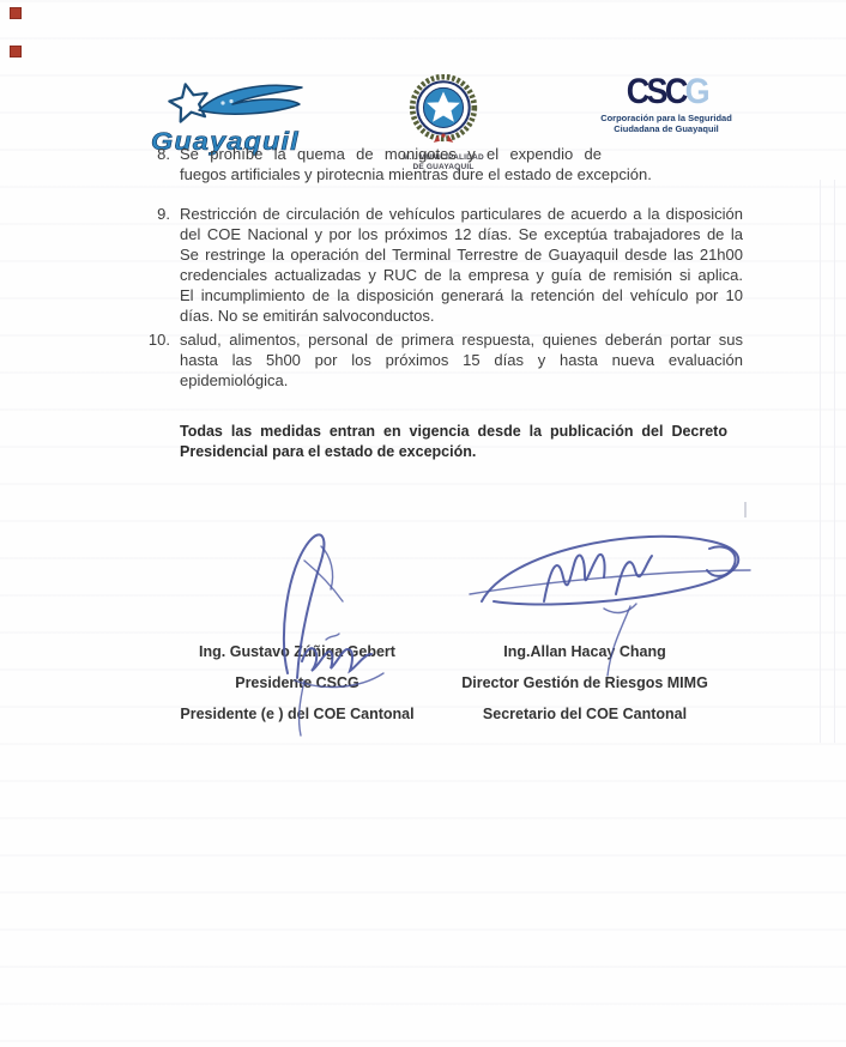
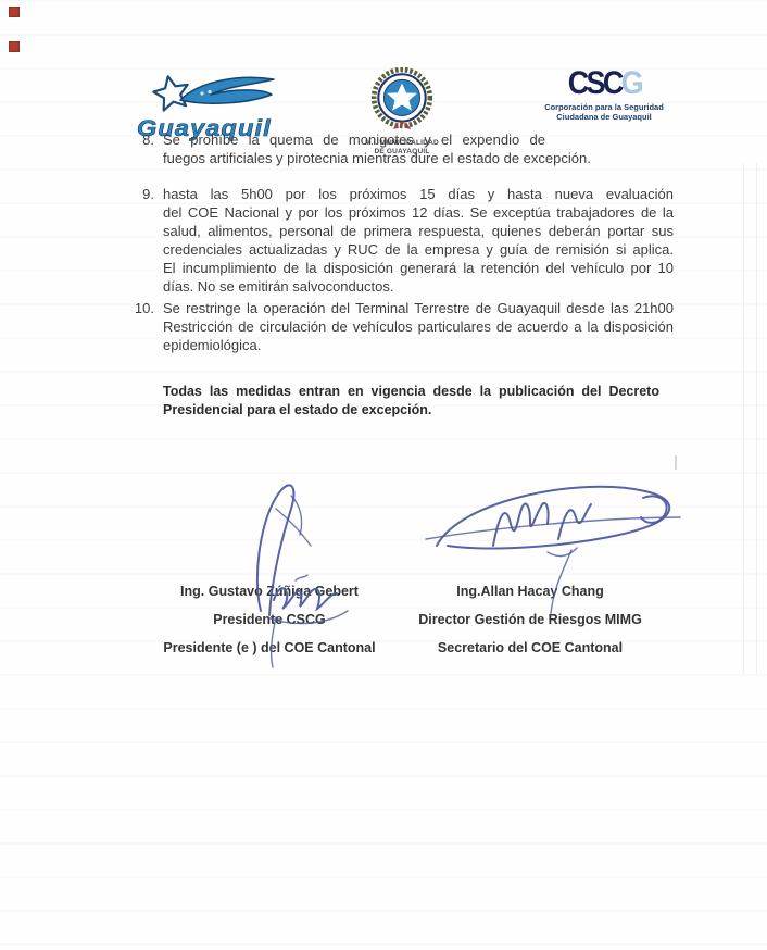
  Guayaquil
  CSCG
  Corporación para la Seguridad
  Ciudadana de Guayaquil
  8.
  Se prohíbe la quema de monigotes y el expendio de
  fuegos artificiales y pirotecnia mientras dure el estado de excepción.
  9.
- Restricción de circulación de vehículos particulares de acuerdo a la disposición
+ hasta las 5h00 por los próximos 15 días y hasta nueva evaluación
  del COE Nacional y por los próximos 12 días. Se exceptúa trabajadores de la
- Se restringe la operación del Terminal Terrestre de Guayaquil desde las 21h00
+ salud, alimentos, personal de primera respuesta, quienes deberán portar sus
  credenciales actualizadas y RUC de la empresa y guía de remisión si aplica.
  El incumplimiento de la disposición generará la retención del vehículo por 10
  días. No se emitirán salvoconductos.
  10.
- salud, alimentos, personal de primera respuesta, quienes deberán portar sus
+ Se restringe la operación del Terminal Terrestre de Guayaquil desde las 21h00
- hasta las 5h00 por los próximos 15 días y hasta nueva evaluación
+ Restricción de circulación de vehículos particulares de acuerdo a la disposición
  epidemiológica.
  Todas las medidas entran en vigencia desde la publicación del Decreto
  Presidencial para el estado de excepción.
  Ing. Gustav Zia Gebert
  Ing.Allan Hacay Chang
  Presidente CSCG
  Director Gestión de Riesgos MIMG
  Presidente (e ) del COE Cantonal
  Secretario del COE Cantonal
